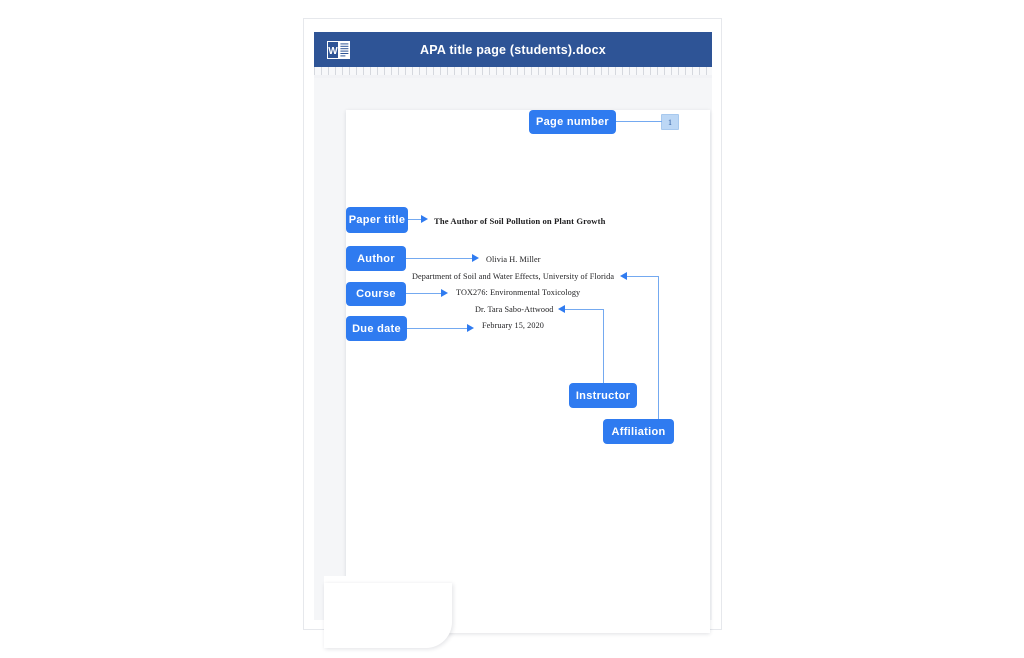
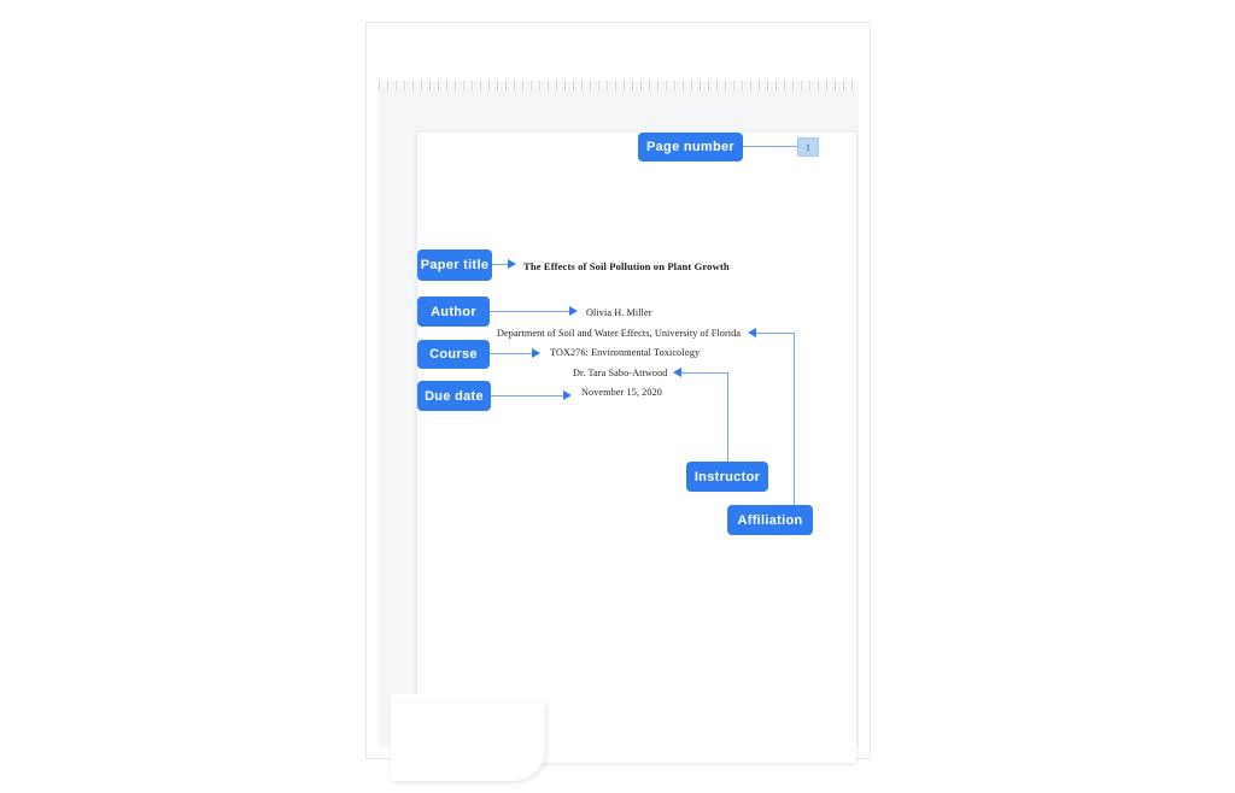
- W
- APA title page (students).docx
- The Author of Soil Pollution on Plant Growth
+ The Effects of Soil Pollution on Plant Growth
  Olivia H. Miller
  Department of Soil and Water Effects, University of Florida
  TOX276: Environmental Toxicology
  Dr. Tara Sabo-Attwood
- February 15, 2020
+ November 15, 2020
  1
  Page number
  Paper title
  Author
  Course
  Due date
  Instructor
  Affiliation
